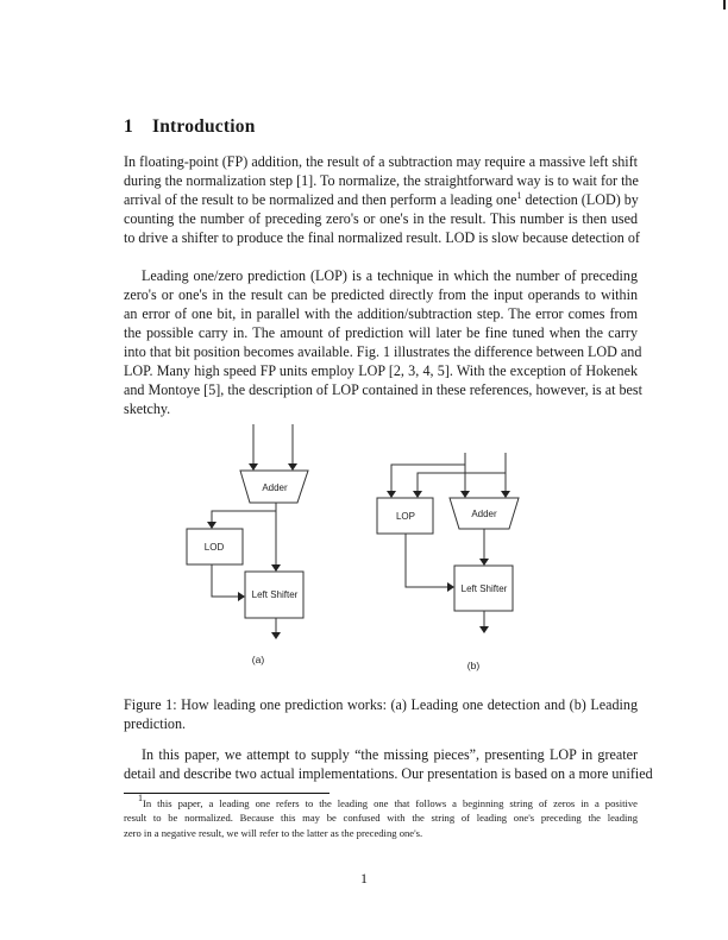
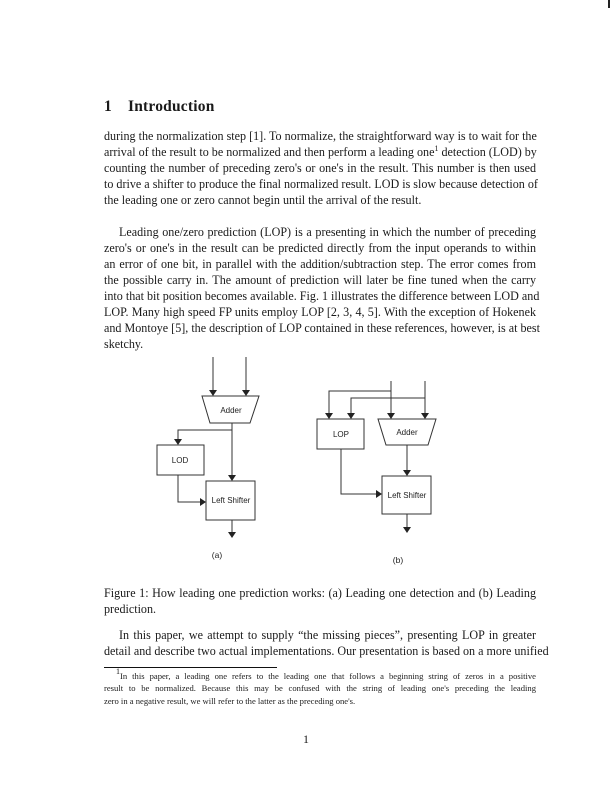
  1 Introduction
- In floating-point (FP) addition, the result of a subtraction may require a massive left shift
  during the normalization step [1]. To normalize, the straightforward way is to wait for the
  arrival of the result to be normalized and then perform a leading one1 detection (LOD) by
  counting the number of preceding zero's or one's in the result. This number is then used
  to drive a shifter to produce the final normalized result. LOD is slow because detection of
+ the leading one or zero cannot begin until the arrival of the result.
- Leading one/zero prediction (LOP) is a technique in which the number of preceding
+ Leading one/zero prediction (LOP) is a presenting in which the number of preceding
  zero's or one's in the result can be predicted directly from the input operands to within
  an error of one bit, in parallel with the addition/subtraction step. The error comes from
  the possible carry in. The amount of prediction will later be fine tuned when the carry
  into that bit position becomes available. Fig. 1 illustrates the difference between LOD an
  LOP. Many high speed FP units employ LOP [2, 3, 4, 5]. With the exception of Hokenek
  and Montoye [5], the description of LOP contained in these references, however, is at bes
  sketchy.
  Adder
  LOD
  Left Shifter
  (a)
  LOP
  Adder
  Left Shifter
  (b)
  Figure 1: How leading one prediction works: (a) Leading one detection and (b) Leading
  prediction.
  In this paper, we attempt to supply “the missing pieces”, presenting LOP in greater
  detail and describe two actual implementations. Our presentation is based on a more unified
  1In this paper, a leading one refers to the leading one that follows a beginning string of zeros in a positive
  result to be normalized. Because this may be confused with the string of leading one's preceding the leading
  zero in a negative result, we will refer to the latter as the preceding one's.
  1
